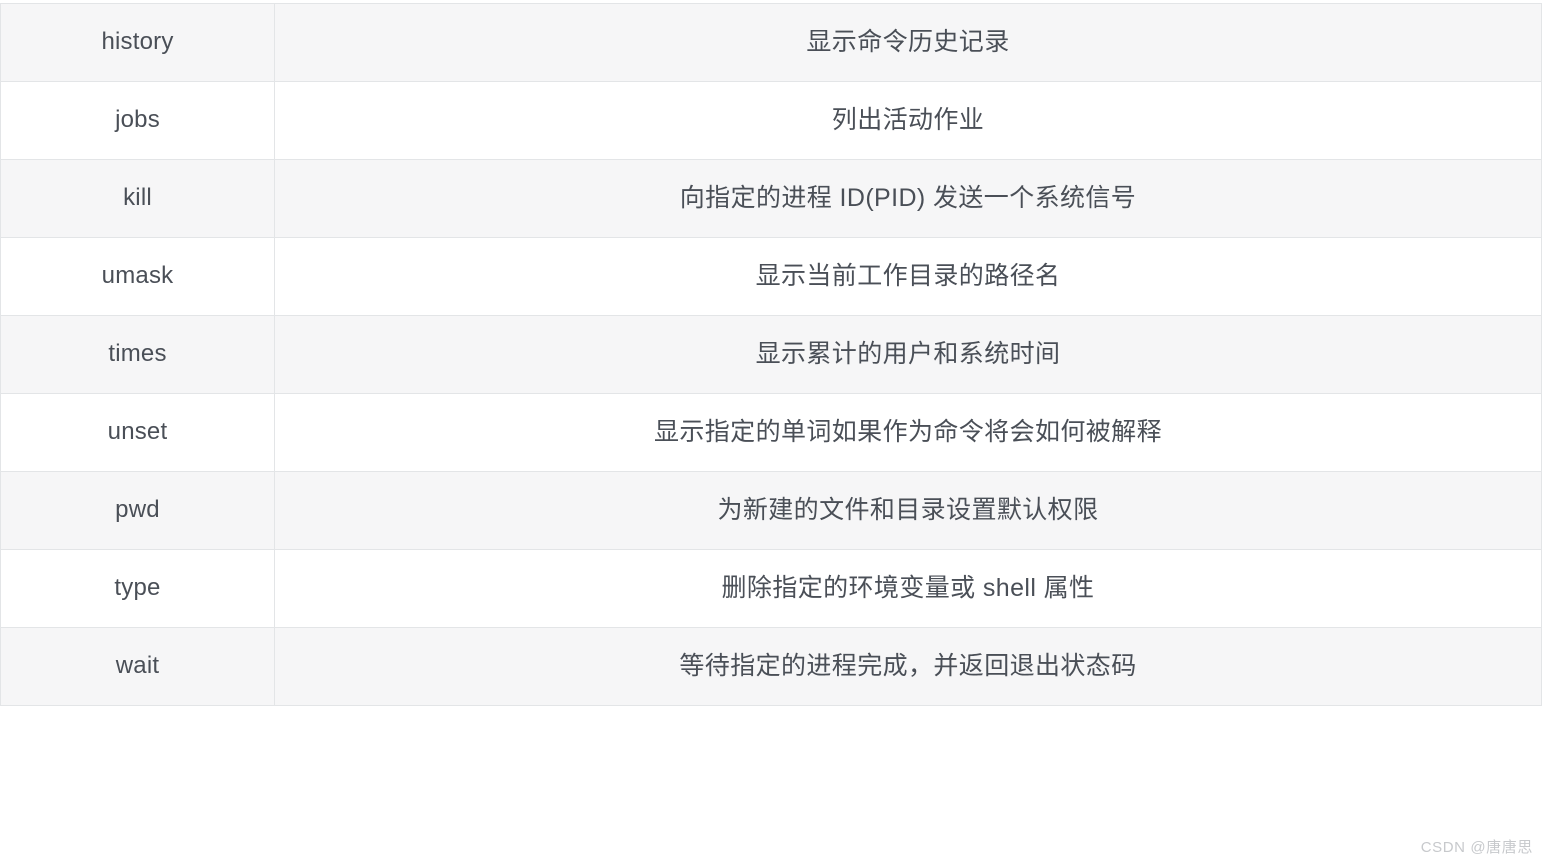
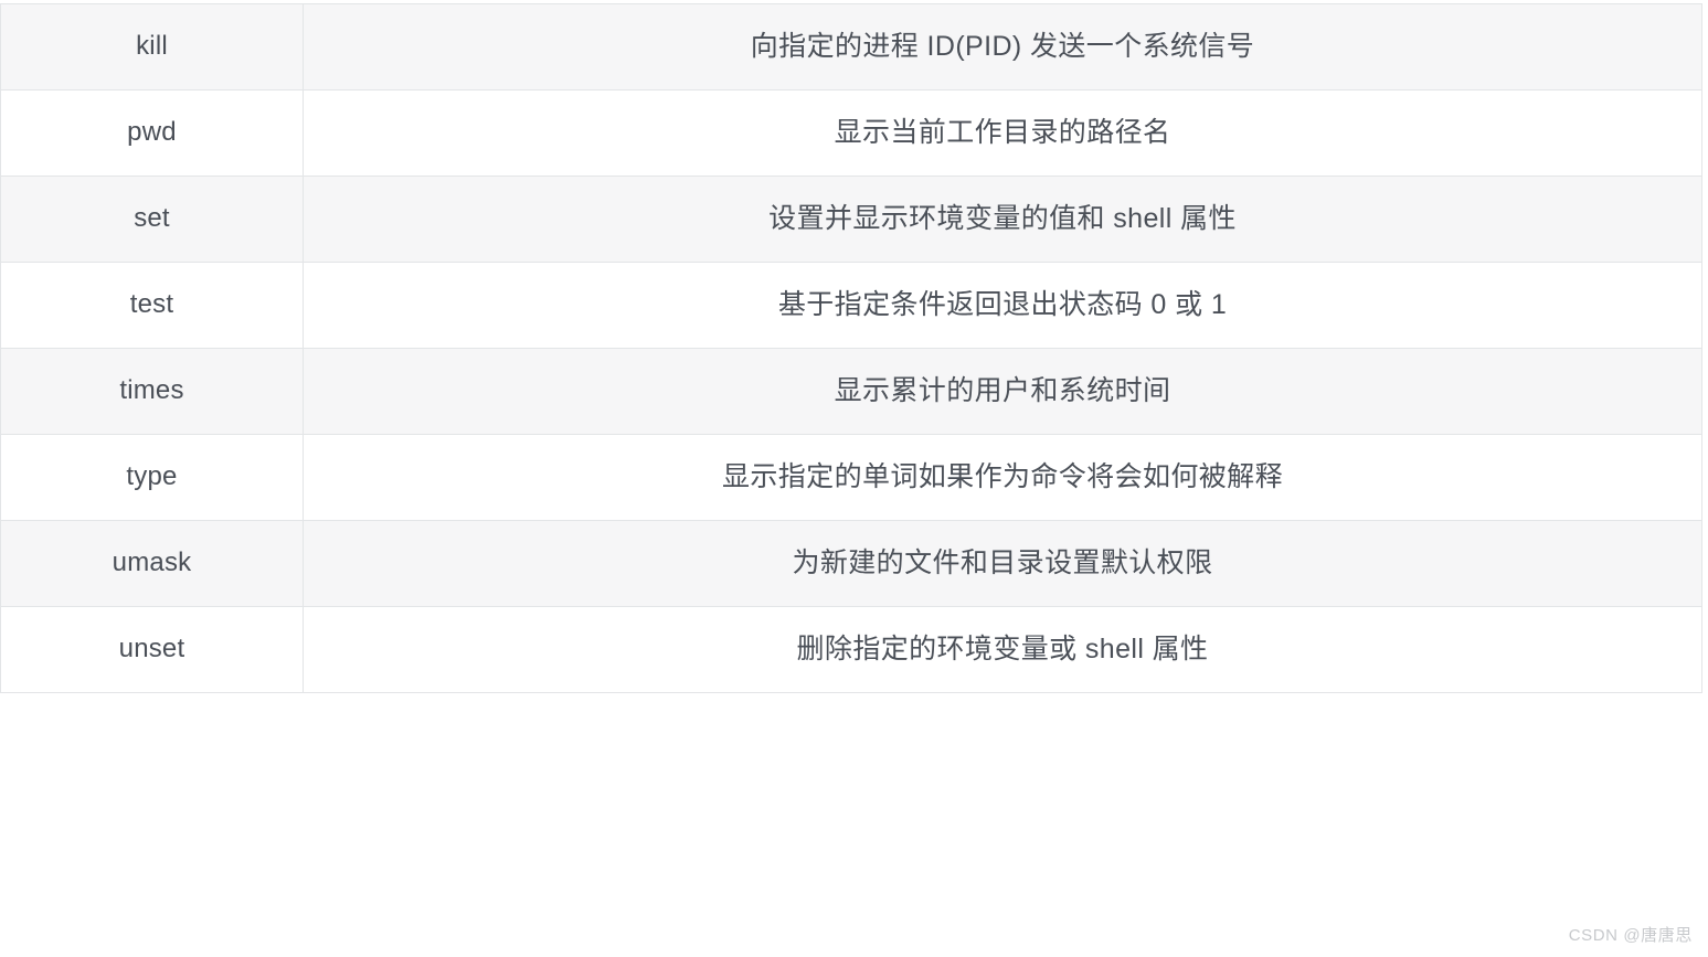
- history	显示命令历史记录
- jobs	列出活动作业
  kill	向指定的进程 ID(PID) 发送一个系统信号
- umask	显示当前工作目录的路径名
+ pwd	显示当前工作目录的路径名
+ set	设置并显示环境变量的值和 shell 属性
+ test	基于指定条件返回退出状态码 0 或 1
  times	显示累计的用户和系统时间
- unset	显示指定的单词如果作为命令将会如何被解释
+ type	显示指定的单词如果作为命令将会如何被解释
- pwd	为新建的文件和目录设置默认权限
+ umask	为新建的文件和目录设置默认权限
- type	删除指定的环境变量或 shell 属性
+ unset	删除指定的环境变量或 shell 属性
- wait	等待指定的进程完成，并返回退出状态码
  CSDN @唐唐思
